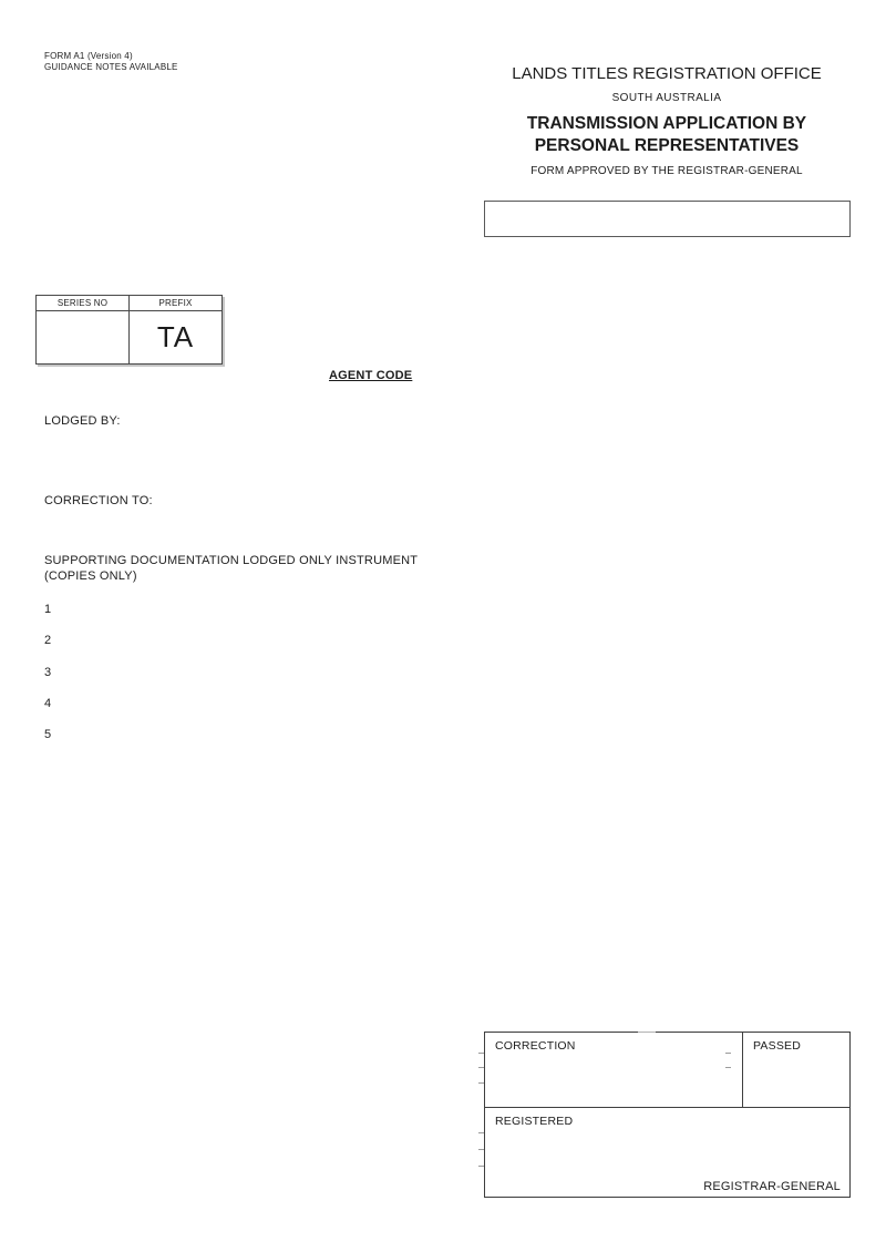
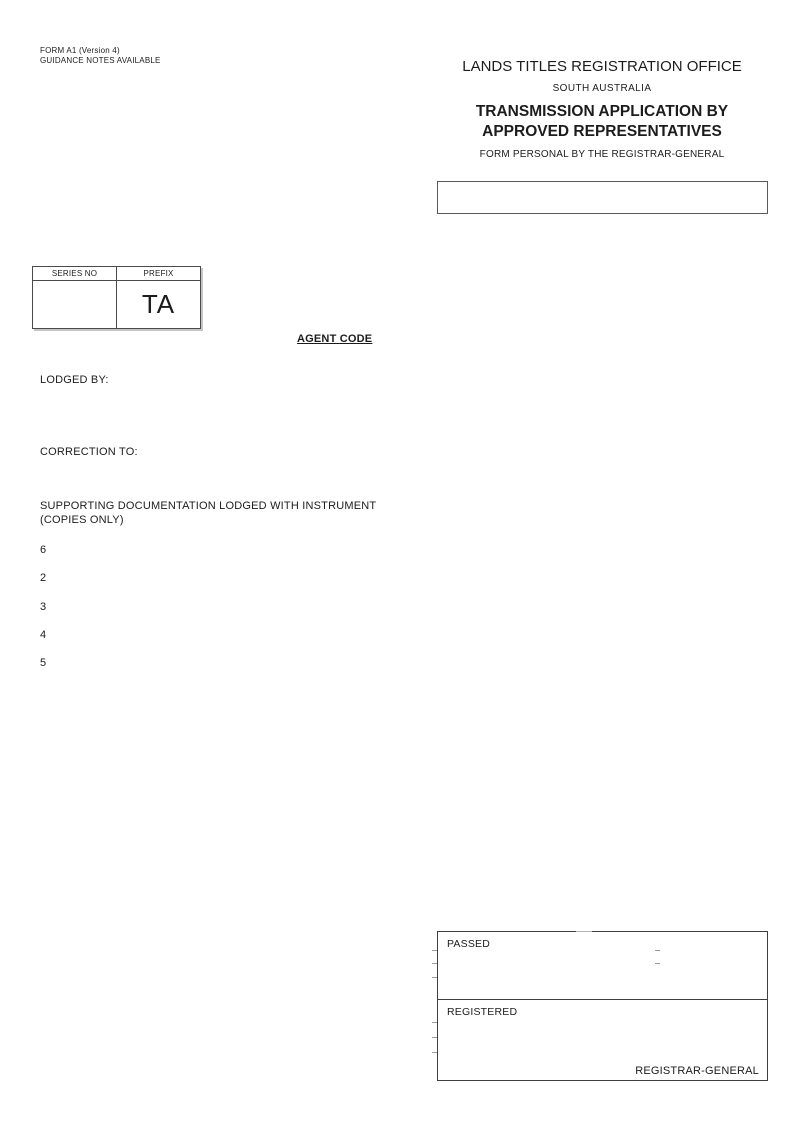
  FORM A1 (Version 4)
  GUIDANCE NOTES AVAILABLE
  LANDS TITLES REGISTRATION OFFICE
  SOUTH AUSTRALIA
- TRANSMISSION APPLICATION BY PERSONAL REPRESENTATIVES
+ TRANSMISSION APPLICATION BY APPROVED REPRESENTATIVES
- FORM APPROVED BY THE REGISTRAR-GENERAL
+ FORM PERSONAL BY THE REGISTRAR-GENERAL
  SERIES NO
  PREFIX
  TA
  AGENT CODE
  LODGED BY:
  CORRECTION TO:
- SUPPORTING DOCUMENTATION LODGED ONLY INSTRUMENT (COPIES ONLY)
+ SUPPORTING DOCUMENTATION LODGED WITH INSTRUMENT (COPIES ONLY)
- 1
+ 6
  2
  3
  4
  5
- CORRECTION
  PASSED
  REGISTERED
  REGISTRAR-GENERAL
